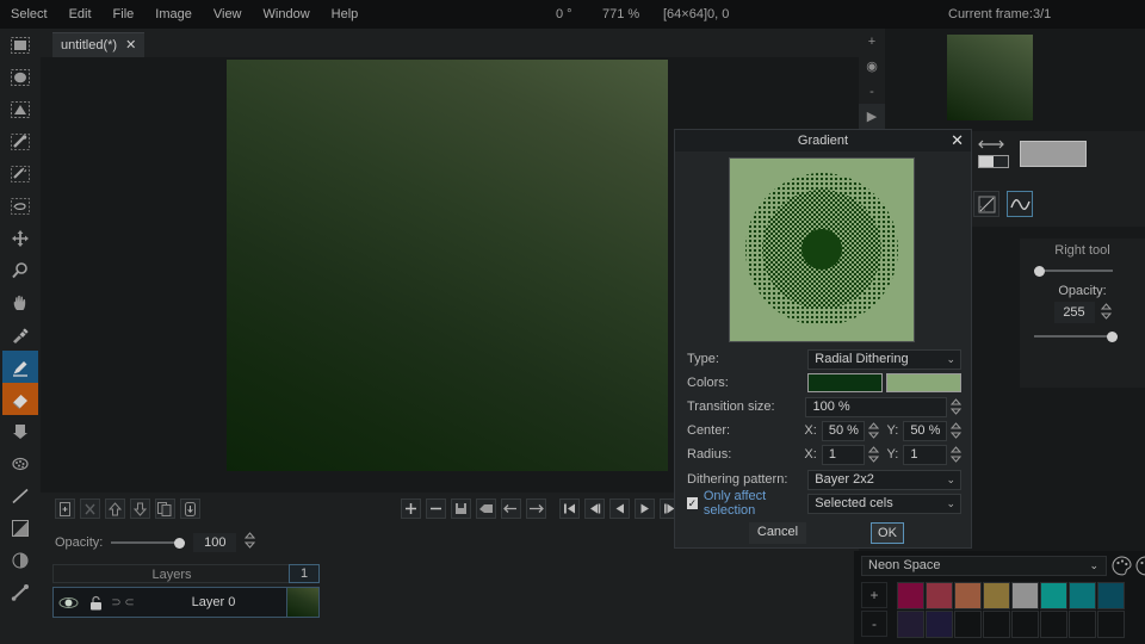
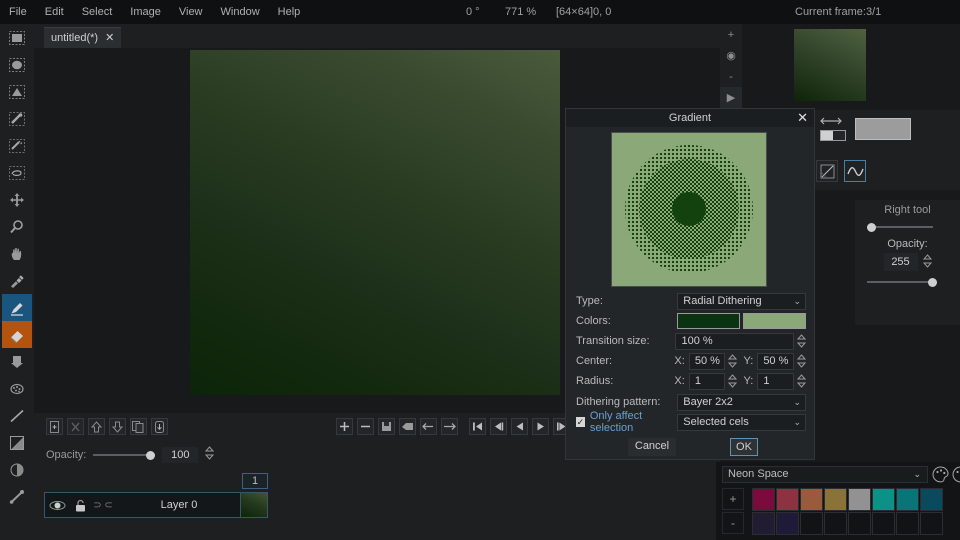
- Select
+ File
  Edit
- File
+ Select
  Image
  View
  Window
  Help
  0 °
  771 %
  [64×64]
  0, 0
  Current frame:
  3/1
  untitled(*)
  ✕
  Opacity:
  100
- Layers
  1
  ⊃ ⊂
  Layer 0
  +
  ◉
  -
  ▶
  Right tool
  Opacity:
  255
  Neon Space
  ⌄
  +
  -
  Gradient
  ✕
  Type:
  Radial Dithering
  ⌄
  Colors:
  Transition size:
  100 %
  Center:
  X:
  50 %
  Y:
  50 %
  Radius:
  X:
  1
  Y:
  1
  Dithering pattern:
  Bayer 2x2
  ⌄
  ✓
  Only affect selection
  Selected cels
  ⌄
  Cancel
  OK
